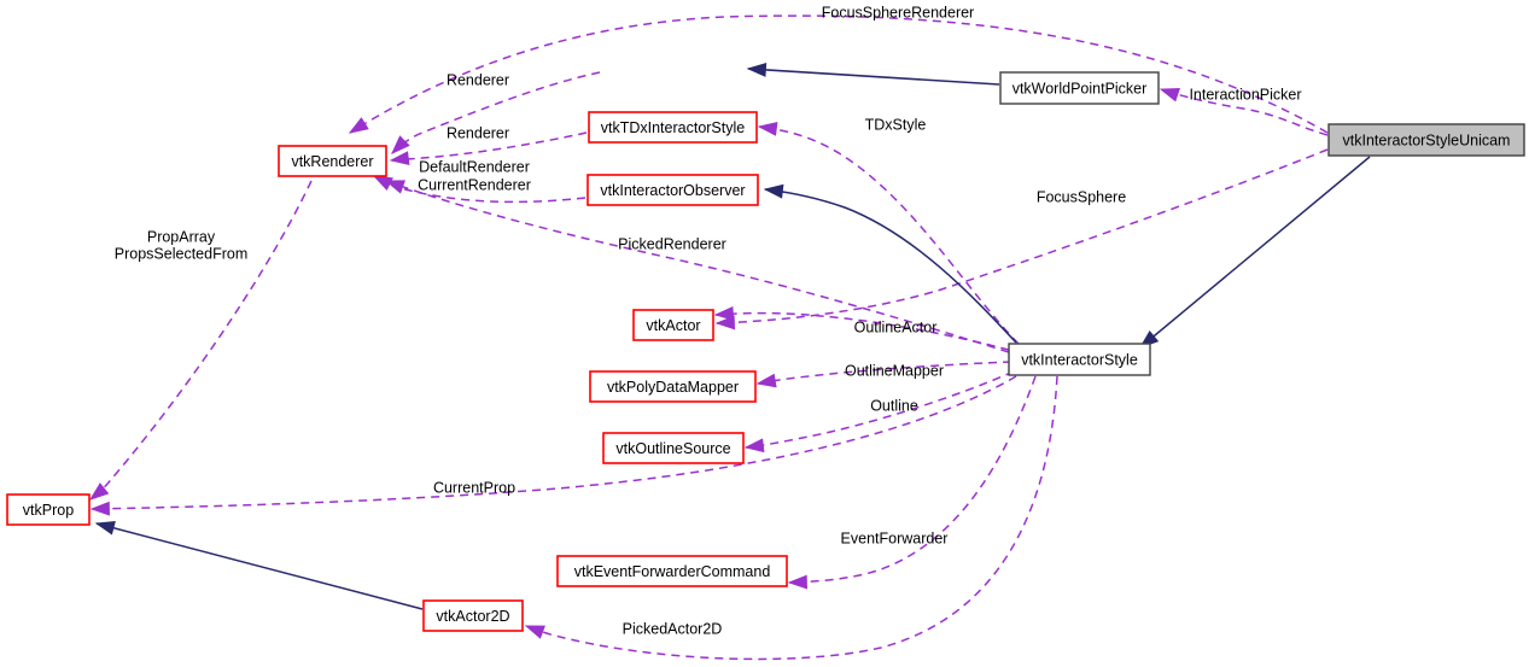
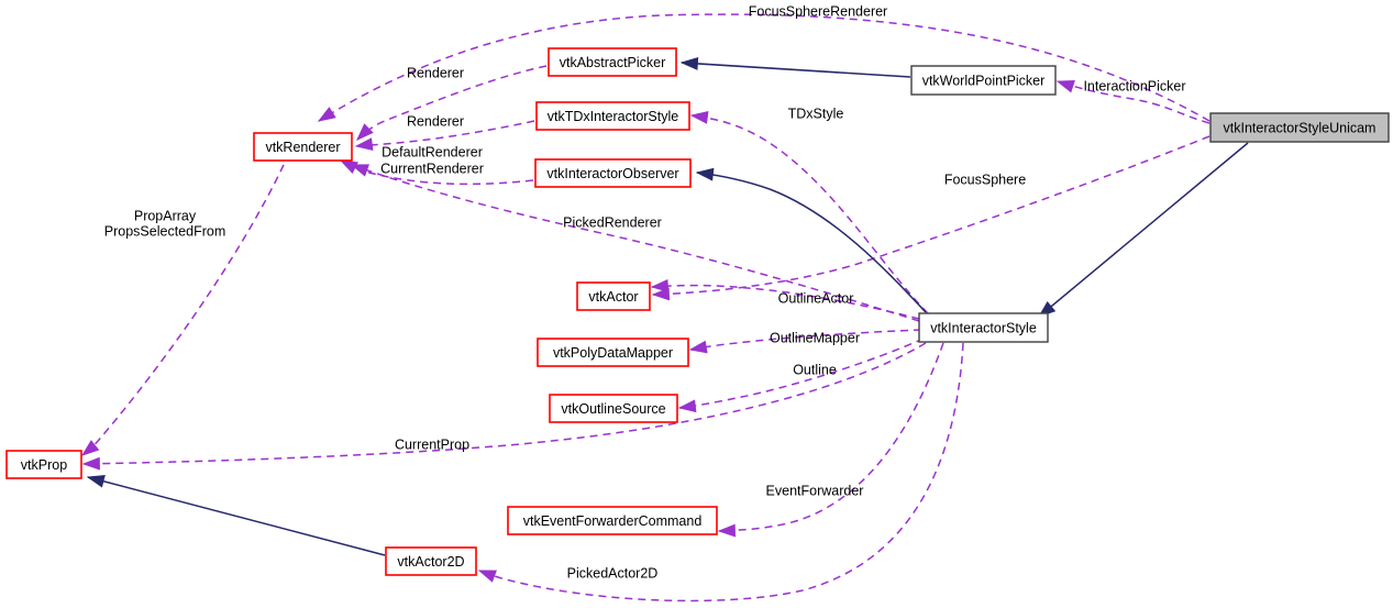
  vtkRenderer
  vtkProp
+ vtkAbstractPicker
  vtkTDxInteractorStyle
  vtkInteractorObserver
  vtkActor
  vtkPolyDataMapper
  vtkOutlineSource
  vtkEventForwarderCommand
  vtkActor2D
  vtkWorldPointPicker
  vtkInteractorStyle
  vtkInteractorStyleUnicam
  FocusSphereRenderer
  Renderer
  InteractionPicker
  Renderer
  TDxStyle
  DefaultRenderer
  CurrentRenderer
  FocusSphere
  PropArray
  PropsSelectedFrom
  PickedRenderer
  OutlineActor
  OutlineMapper
  Outline
  CurrentProp
  EventForwarder
  PickedActor2D
